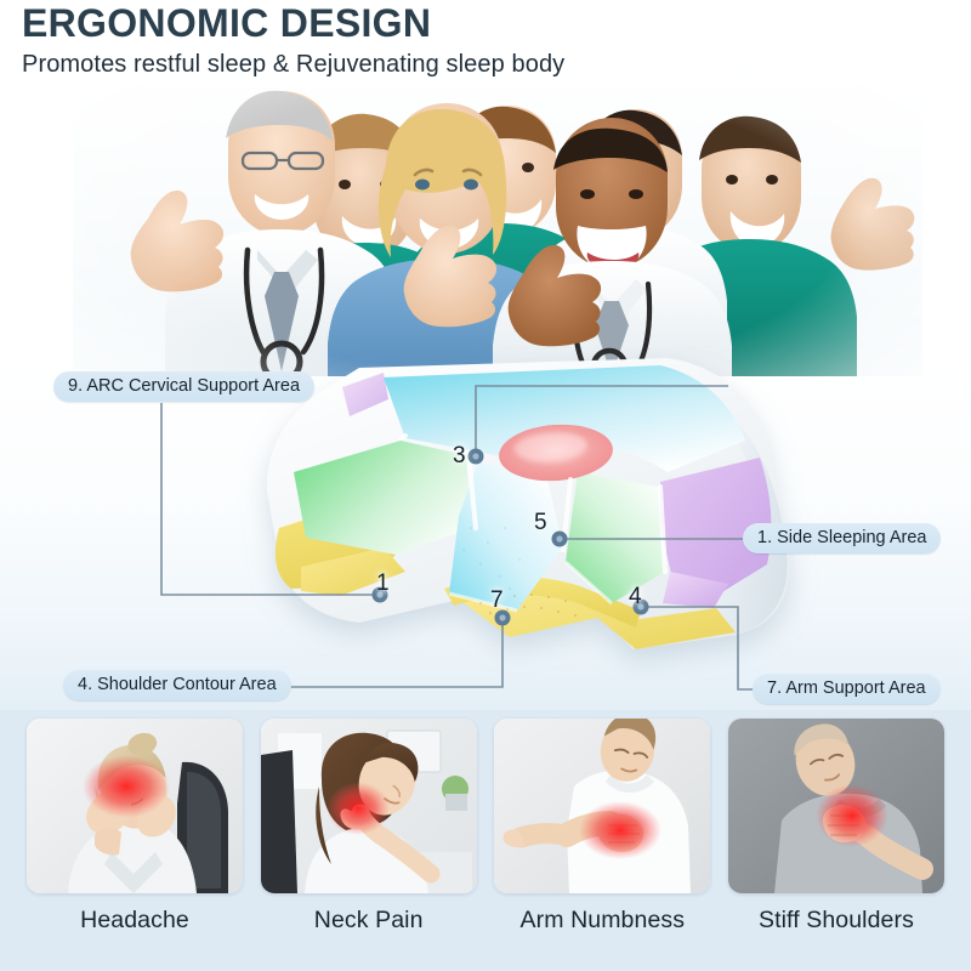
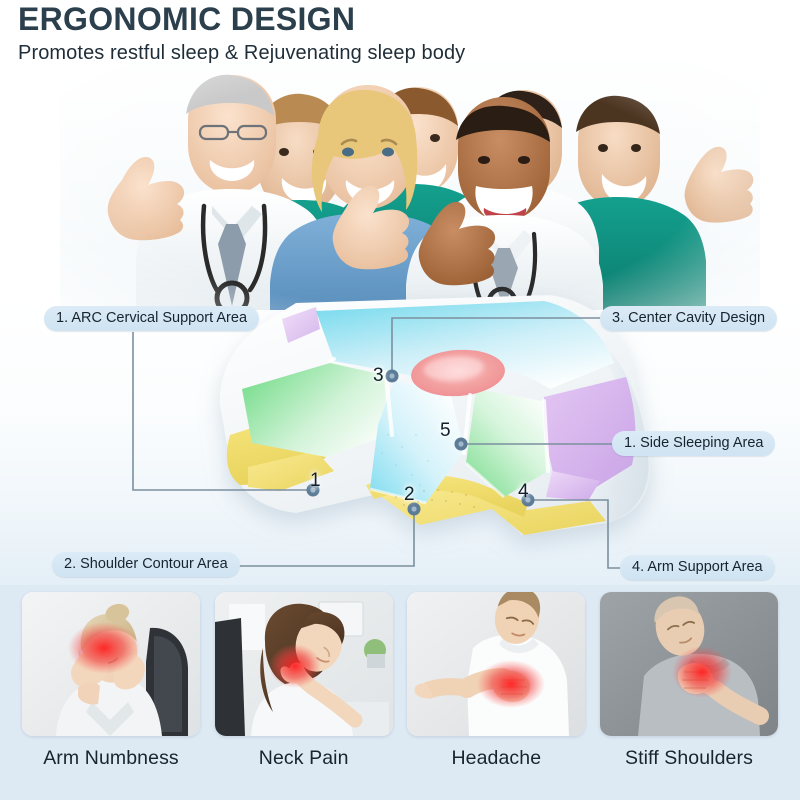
  ERGONOMIC DESIGN
  Promotes restful sleep & Rejuvenating sleep body
  1
- 7
+ 2
  3
  4
  5
- 9. ARC Cervical Support Area
+ 1. ARC Cervical Support Area
- 4. Shoulder Contour Area
+ 2. Shoulder Contour Area
+ 3. Center Cavity Design
- 7. Arm Support Area
+ 4. Arm Support Area
  1. Side Sleeping Area
- Headache
+ Arm Numbness
  Neck Pain
- Arm Numbness
+ Headache
  Stiff Shoulders
